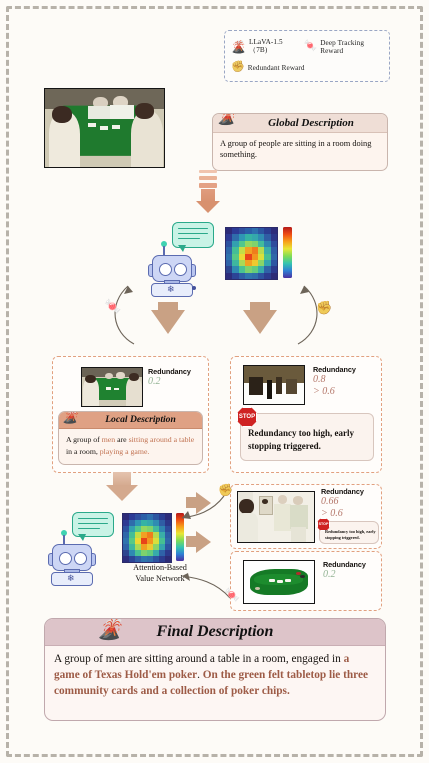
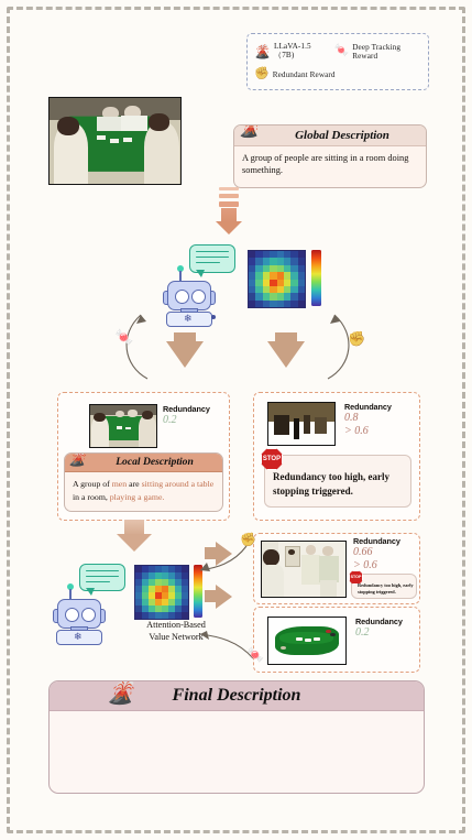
  🌋
  LLaVA-1.5（7B)
  🍬
  Deep Tracking Reward
  ✊
  Redundant Reward
  🌋
  Global Description
  A group of people are sitting in a room doing something.
  ❄
  🍬
  ✊
  Redundancy
  0.2
  🌋
  Local Description
  A group of men are sitting around a table in a room, playing a game.
  Redundancy
  0.8
  > 0.6
  Redundancy too high, early
  stopping triggered.
  Redundancy
  0.66
  > 0.6
  Redundancy
  0.2
  ❄
  Attention-Based
  Value Network
  ✊
  🍬
  🌋
  Final Description
- A group of men are sitting around a table in a room, engaged in a game of Texas Hold'em poker. On the green felt tabletop lie three community cards and a collection of poker chips.
